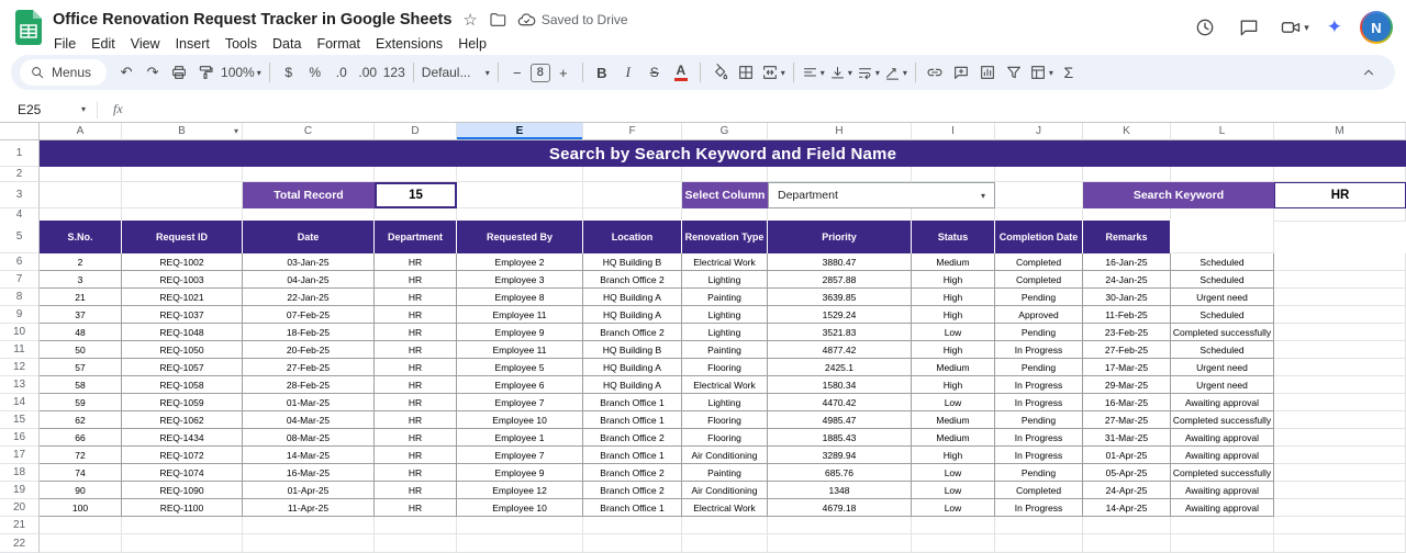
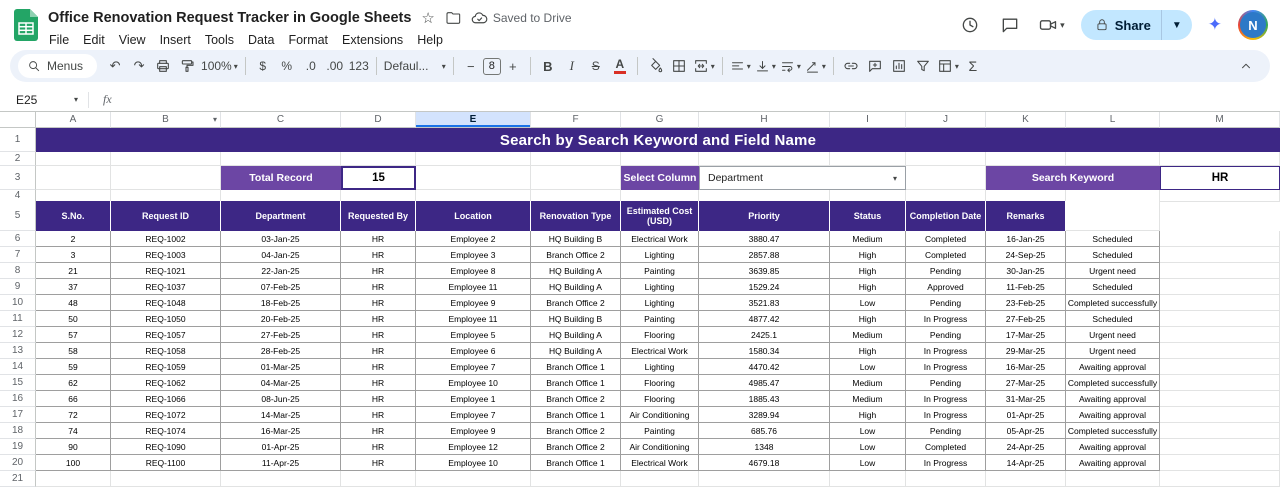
  Office Renovation Request Tracker in Google Sheets
  ☆
  Saved to Drive
  File
  Edit
  View
  Insert
  Tools
  Data
  Format
  Extensions
  Help
  ▾
+ Share
+ ▼
  ✦
  N
  Menus
  ↶
  ↷
  100%
  ▾
  $
  %
  .0
  .00
  123
  Defaul...
  ▾
  −
  8
  +
  B
  I
  S
  A
  ▾
  ▾
  ▾
  ▾
  ▾
  ▾
  Σ
  E25
  ▾
  fx
  A
  B
  ▾
  C
  D
  E
  F
  G
  H
  I
  J
  K
  L
  M
  1
  Search by Search Keyword and Field Name
  2
  3
  Total Record
  15
  Select Column
  Department
  ▾
  Search Keyword
  HR
  4
  5
  S.No.
  Request ID
- Date
  Department
  Requested By
  Location
  Renovation Type
+ Estimated Cost (USD)
  Priority
  Status
  Completion Date
  Remarks
  6
  2
  REQ-1002
  03-Jan-25
  HR
  Employee 2
  HQ Building B
  Electrical Work
  3880.47
  Medium
  Completed
  16-Jan-25
  Scheduled
  7
  3
  REQ-1003
  04-Jan-25
  HR
  Employee 3
  Branch Office 2
  Lighting
  2857.88
  High
  Completed
- 24-Jan-25
+ 24-Sep-25
  Scheduled
  8
  21
  REQ-1021
  22-Jan-25
  HR
  Employee 8
  HQ Building A
  Painting
  3639.85
  High
  Pending
  30-Jan-25
  Urgent need
  9
  37
  REQ-1037
  07-Feb-25
  HR
  Employee 11
  HQ Building A
  Lighting
  1529.24
  High
  Approved
  11-Feb-25
  Scheduled
  10
  48
  REQ-1048
  18-Feb-25
  HR
  Employee 9
  Branch Office 2
  Lighting
  3521.83
  Low
  Pending
  23-Feb-25
  Completed successfully
  11
  50
  REQ-1050
  20-Feb-25
  HR
  Employee 11
  HQ Building B
  Painting
  4877.42
  High
  In Progress
  27-Feb-25
  Scheduled
  12
  57
  REQ-1057
  27-Feb-25
  HR
  Employee 5
  HQ Building A
  Flooring
  2425.1
  Medium
  Pending
  17-Mar-25
  Urgent need
  13
  58
  REQ-1058
  28-Feb-25
  HR
  Employee 6
  HQ Building A
  Electrical Work
  1580.34
  High
  In Progress
  29-Mar-25
  Urgent need
  14
  59
  REQ-1059
  01-Mar-25
  HR
  Employee 7
  Branch Office 1
  Lighting
  4470.42
  Low
  In Progress
  16-Mar-25
  Awaiting approval
  15
  62
  REQ-1062
  04-Mar-25
  HR
  Employee 10
  Branch Office 1
  Flooring
  4985.47
  Medium
  Pending
  27-Mar-25
  Completed successfully
  16
  66
- REQ-1434
+ REQ-1066
- 08-Mar-25
+ 08-Jun-25
  HR
  Employee 1
  Branch Office 2
  Flooring
  1885.43
  Medium
  In Progress
  31-Mar-25
  Awaiting approval
  17
  72
  REQ-1072
  14-Mar-25
  HR
  Employee 7
  Branch Office 1
  Air Conditioning
  3289.94
  High
  In Progress
  01-Apr-25
  Awaiting approval
  18
  74
  REQ-1074
  16-Mar-25
  HR
  Employee 9
  Branch Office 2
  Painting
  685.76
  Low
  Pending
  05-Apr-25
  Completed successfully
  19
  90
  REQ-1090
  01-Apr-25
  HR
  Employee 12
  Branch Office 2
  Air Conditioning
  1348
  Low
  Completed
  24-Apr-25
  Awaiting approval
  20
  100
  REQ-1100
  11-Apr-25
  HR
  Employee 10
  Branch Office 1
  Electrical Work
  4679.18
  Low
  In Progress
  14-Apr-25
  Awaiting approval
  21
- 22
